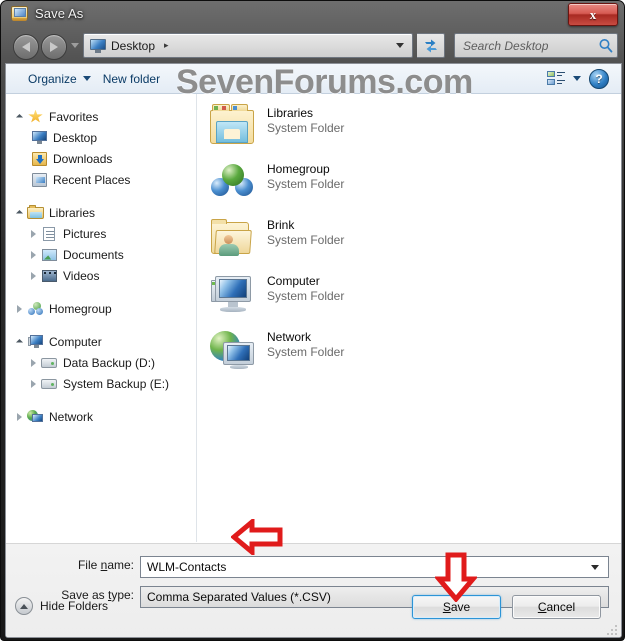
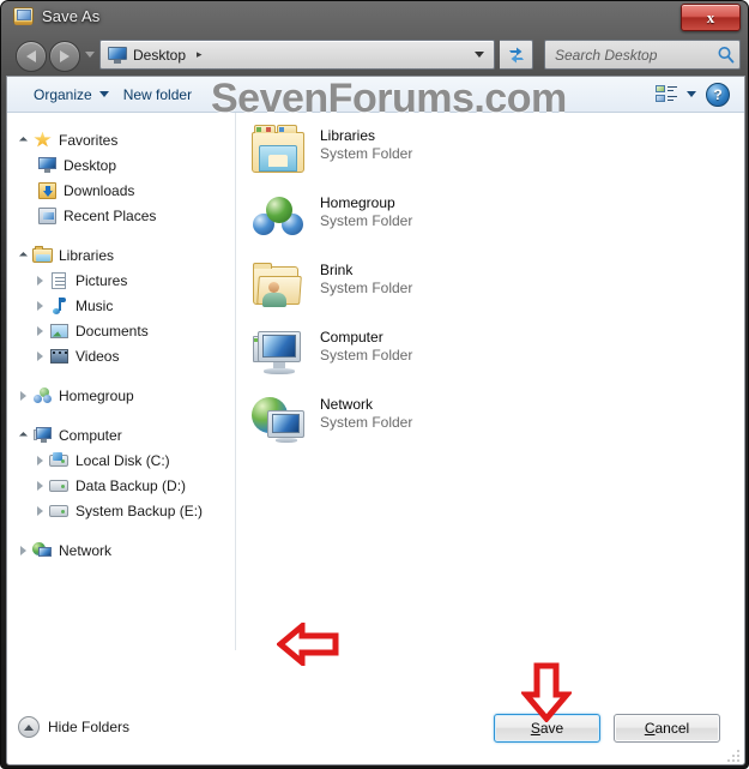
  Save As
  x
  Desktop
  ▸
  Search Desktop
  Organize
  New folder
  ?
  Favorites
  Desktop
  Downloads
  Recent Places
  Libraries
  Pictures
+ Music
  Documents
  Videos
  Homegroup
  Computer
+ Local Disk (C:)
  Data Backup (D:)
  System Backup (E:)
  Network
  Libraries
  System Folder
  Homegroup
  System Folder
  Brink
  System Folder
  Computer
  System Folder
  Network
  System Folder
- File name:
- WLM-Contacts
- Save as type:
- Comma Separated Values (*.CSV)
  Hide Folders
  Save
  Cancel
  SevenForums.com
